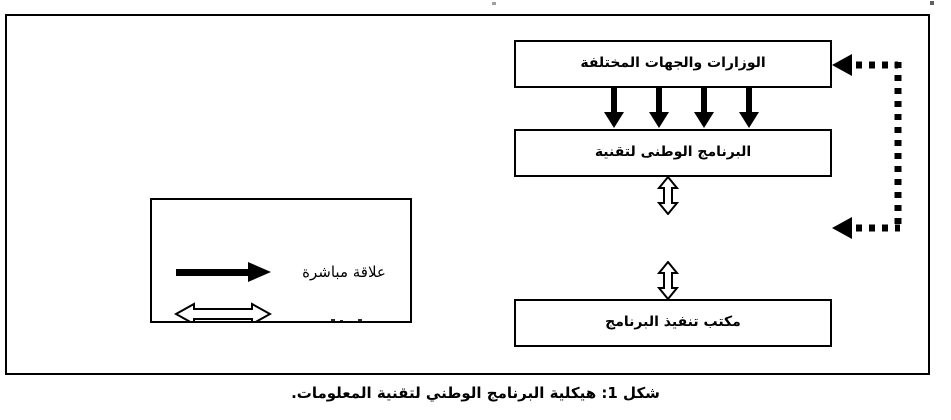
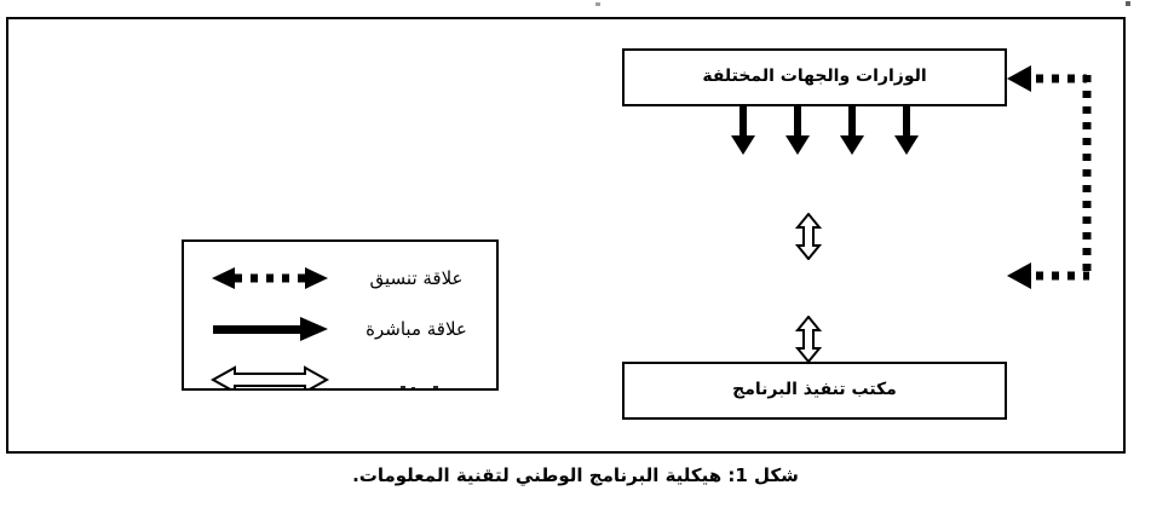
  الوزارات والجهات المختلفة
- البرنامج الوطنى لتقنية
  مكتب تنفيذ البرنامج
+ علاقة تنسيق
  علاقة مباشرة
  شكل 1: هيكلية البرنامج الوطني لتقنية المعلومات.
